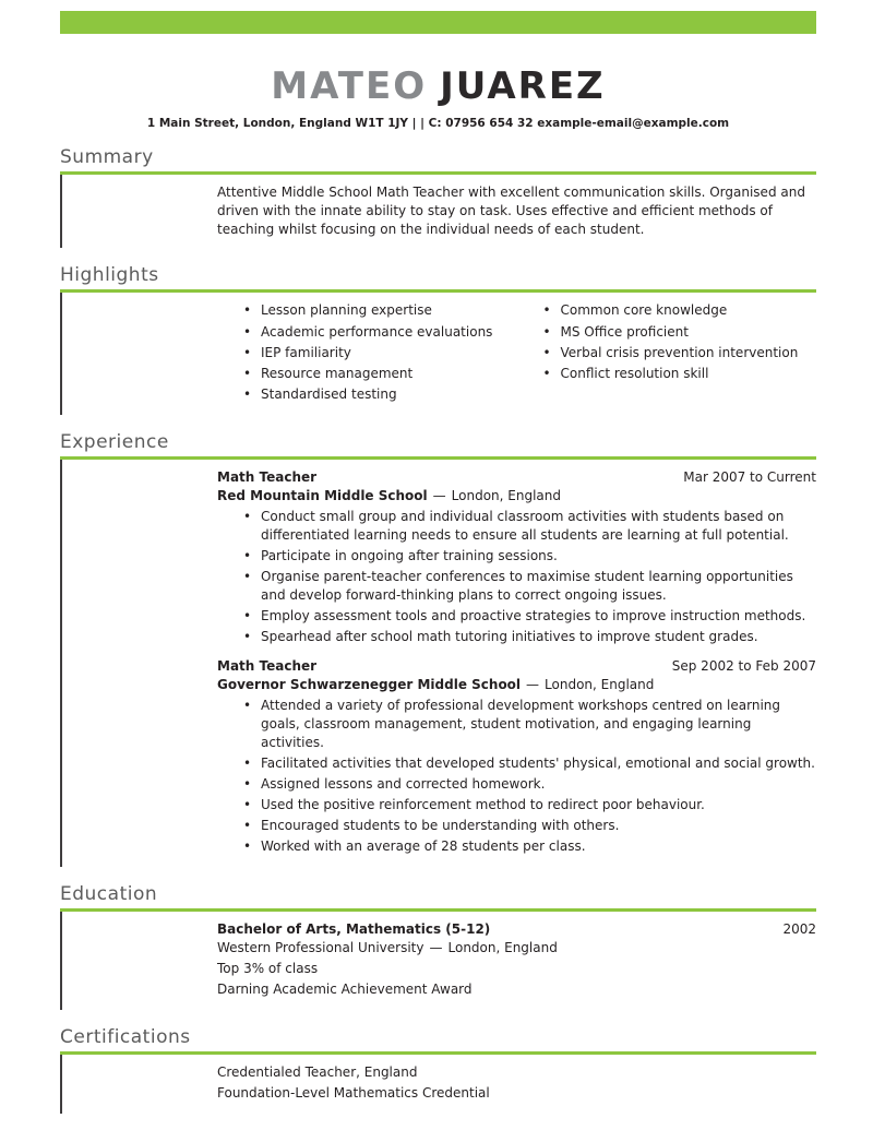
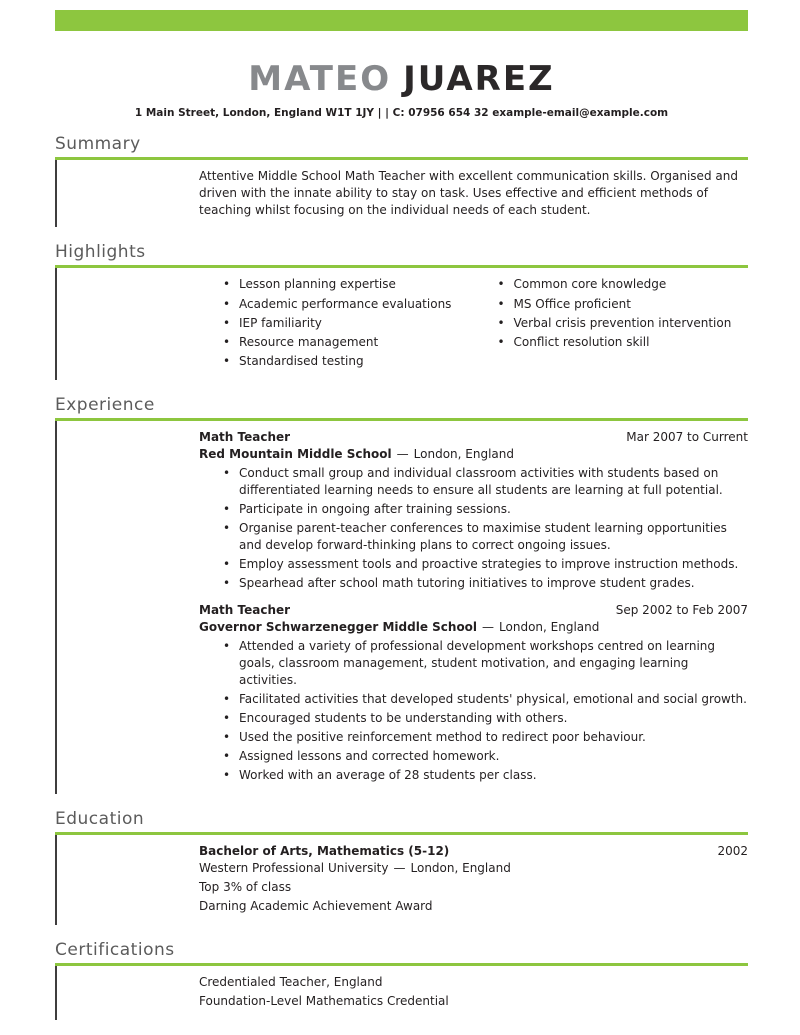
  MATEO JUAREZ
  1 Main Street, London, England W1T 1JY | | C: 07956 654 32 example-email@example.com
  Summary
  Attentive Middle School Math Teacher with excellent communication skills. Organised and driven with the innate ability to stay on task. Uses effective and efficient methods of teaching whilst focusing on the individual needs of each student.
  Highlights
  Lesson planning expertise
  Academic performance evaluations
  IEP familiarity
  Resource management
  Standardised testing
  Common core knowledge
  MS Office proficient
  Verbal crisis prevention intervention
  Conflict resolution skill
  Experience
  Math Teacher
  Mar 2007 to Current
  Red Mountain Middle School — London, England
  Conduct small group and individual classroom activities with students based on differentiated learning needs to ensure all students are learning at full potential.
  Participate in ongoing after training sessions.
  Organise parent-teacher conferences to maximise student learning opportunities and develop forward-thinking plans to correct ongoing issues.
  Employ assessment tools and proactive strategies to improve instruction methods.
  Spearhead after school math tutoring initiatives to improve student grades.
  Math Teacher
  Sep 2002 to Feb 2007
  Governor Schwarzenegger Middle School — London, England
  Attended a variety of professional development workshops centred on learning goals, classroom management, student motivation, and engaging learning activities.
  Facilitated activities that developed students' physical, emotional and social growth.
- Assigned lessons and corrected homework.
+ Encouraged students to be understanding with others.
  Used the positive reinforcement method to redirect poor behaviour.
- Encouraged students to be understanding with others.
+ Assigned lessons and corrected homework.
  Worked with an average of 28 students per class.
  Education
  Bachelor of Arts, Mathematics (5-12)
  2002
  Western Professional University — London, England
  Top 3% of class
  Darning Academic Achievement Award
  Certifications
  Credentialed Teacher, England
  Foundation-Level Mathematics Credential
